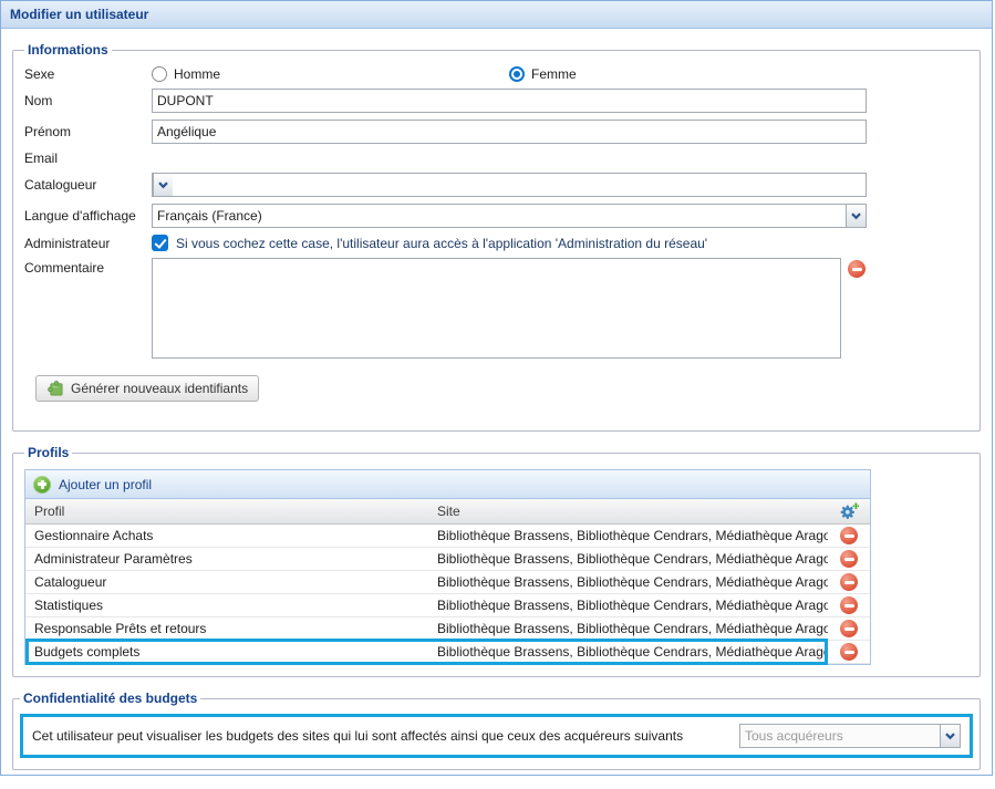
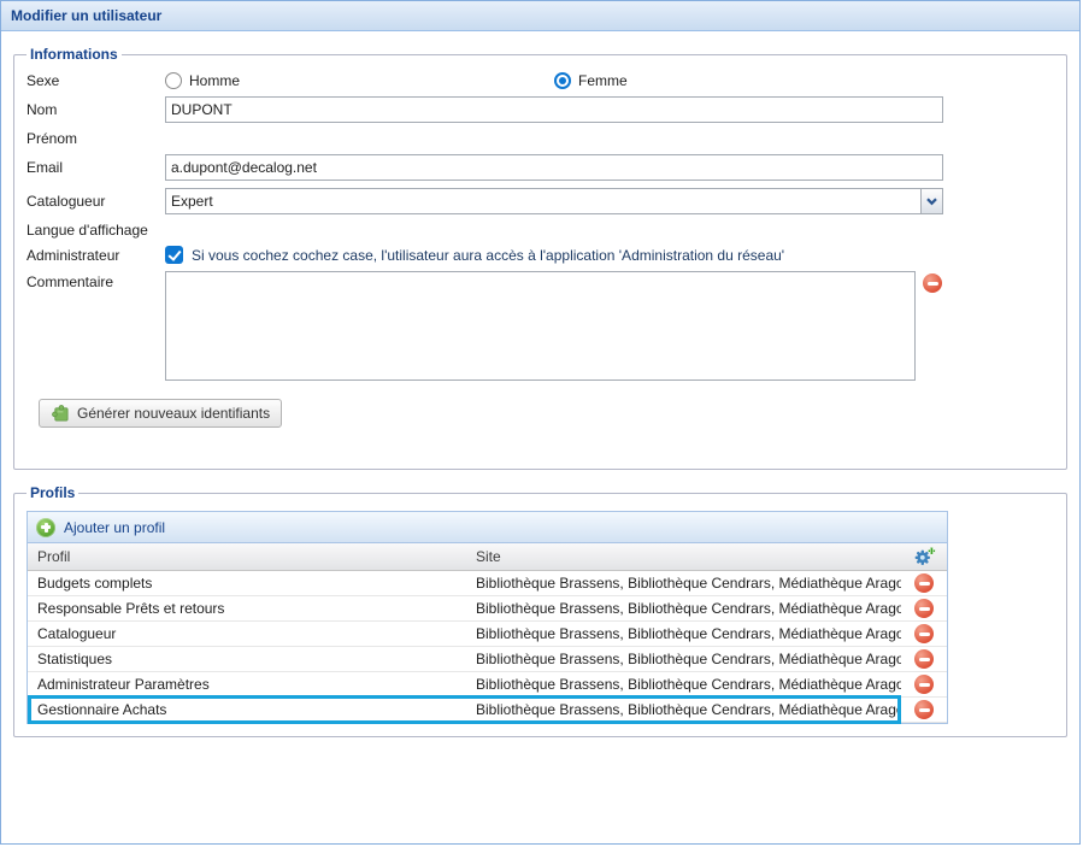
  Modifier un utilisateur
  Informations
  Sexe
  Homme
  Femme
  Nom
  DUPONT
  Prénom
- Angélique
  Email
+ a.dupont@decalog.net
  Catalogueur
+ Expert
  Langue d'affichage
- Français (France)
  Administrateur
- Si vous cochez cette case, l'utilisateur aura accès à l'application 'Administration du réseau'
+ Si vous cochez cochez case, l'utilisateur aura accès à l'application 'Administration du réseau'
  Commentaire
  Générer nouveaux identifiants
  Profils
  Ajouter un profil
  Profil
  Site
- Gestionnaire Achats
+ Budgets complets
  Bibliothèque Brassens, Bibliothèque Cendrars, Médiathèque Arago
- Administrateur Paramètres
+ Responsable Prêts et retours
  Bibliothèque Brassens, Bibliothèque Cendrars, Médiathèque Arago
  Catalogueur
  Bibliothèque Brassens, Bibliothèque Cendrars, Médiathèque Arago
  Statistiques
  Bibliothèque Brassens, Bibliothèque Cendrars, Médiathèque Arago
- Responsable Prêts et retours
+ Administrateur Paramètres
  Bibliothèque Brassens, Bibliothèque Cendrars, Médiathèque Arago
- Budgets complets
+ Gestionnaire Achats
  Bibliothèque Brassens, Bibliothèque Cendrars, Médiathèque Arago
- Confidentialité des budgets
- Cet utilisateur peut visualiser les budgets des sites qui lui sont affectés ainsi que ceux des acquéreurs suivants
- Tous acquéreurs
